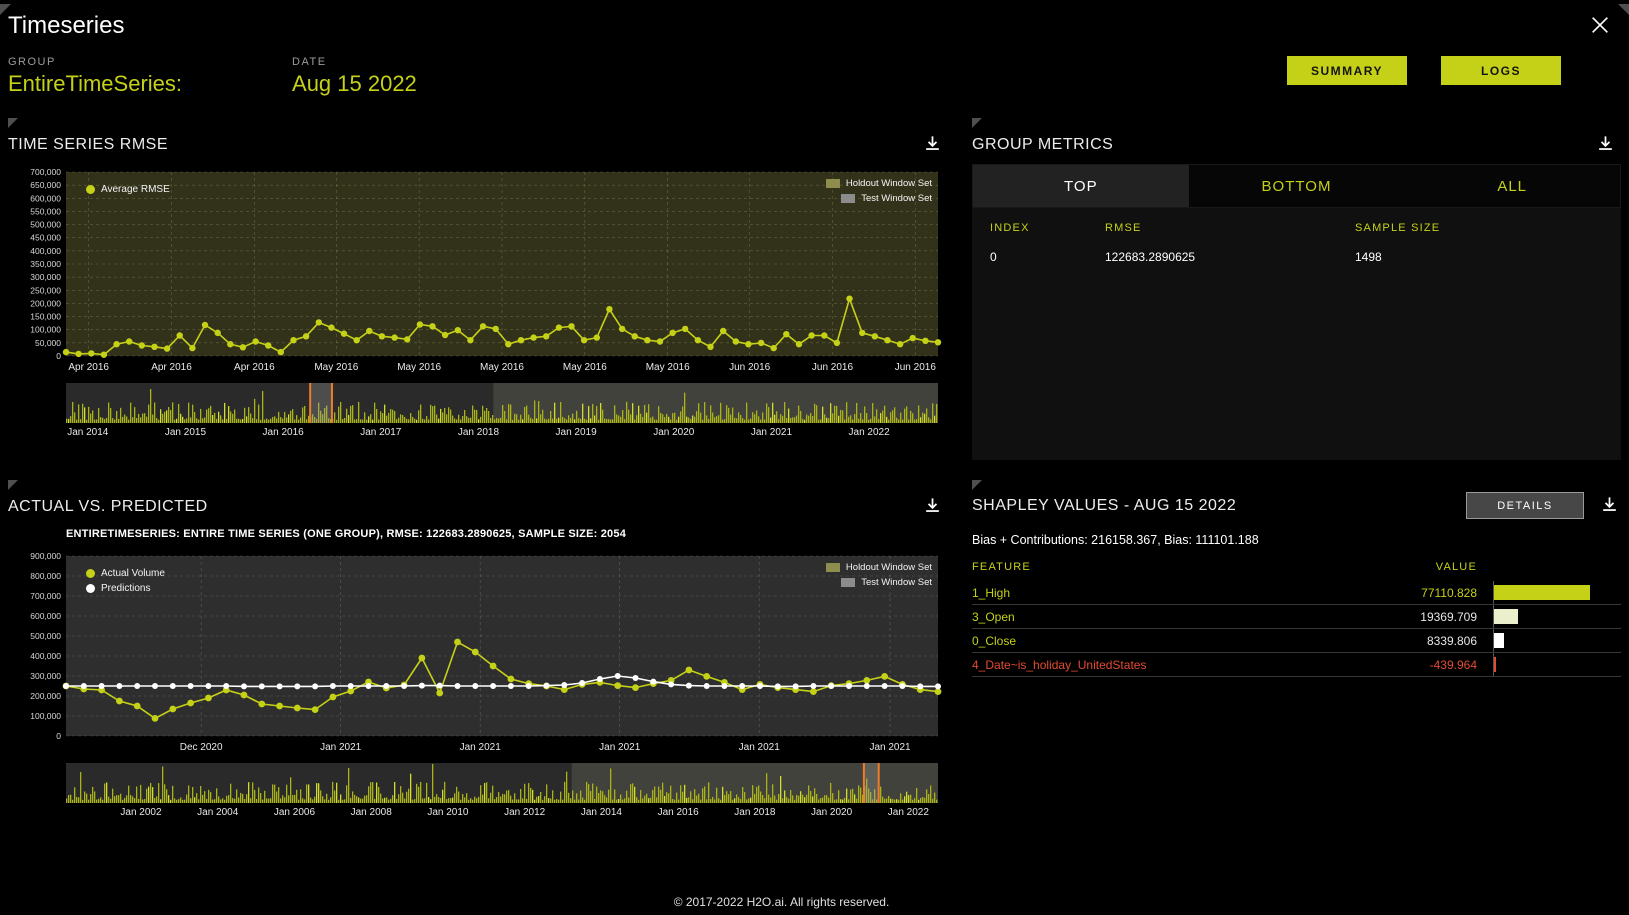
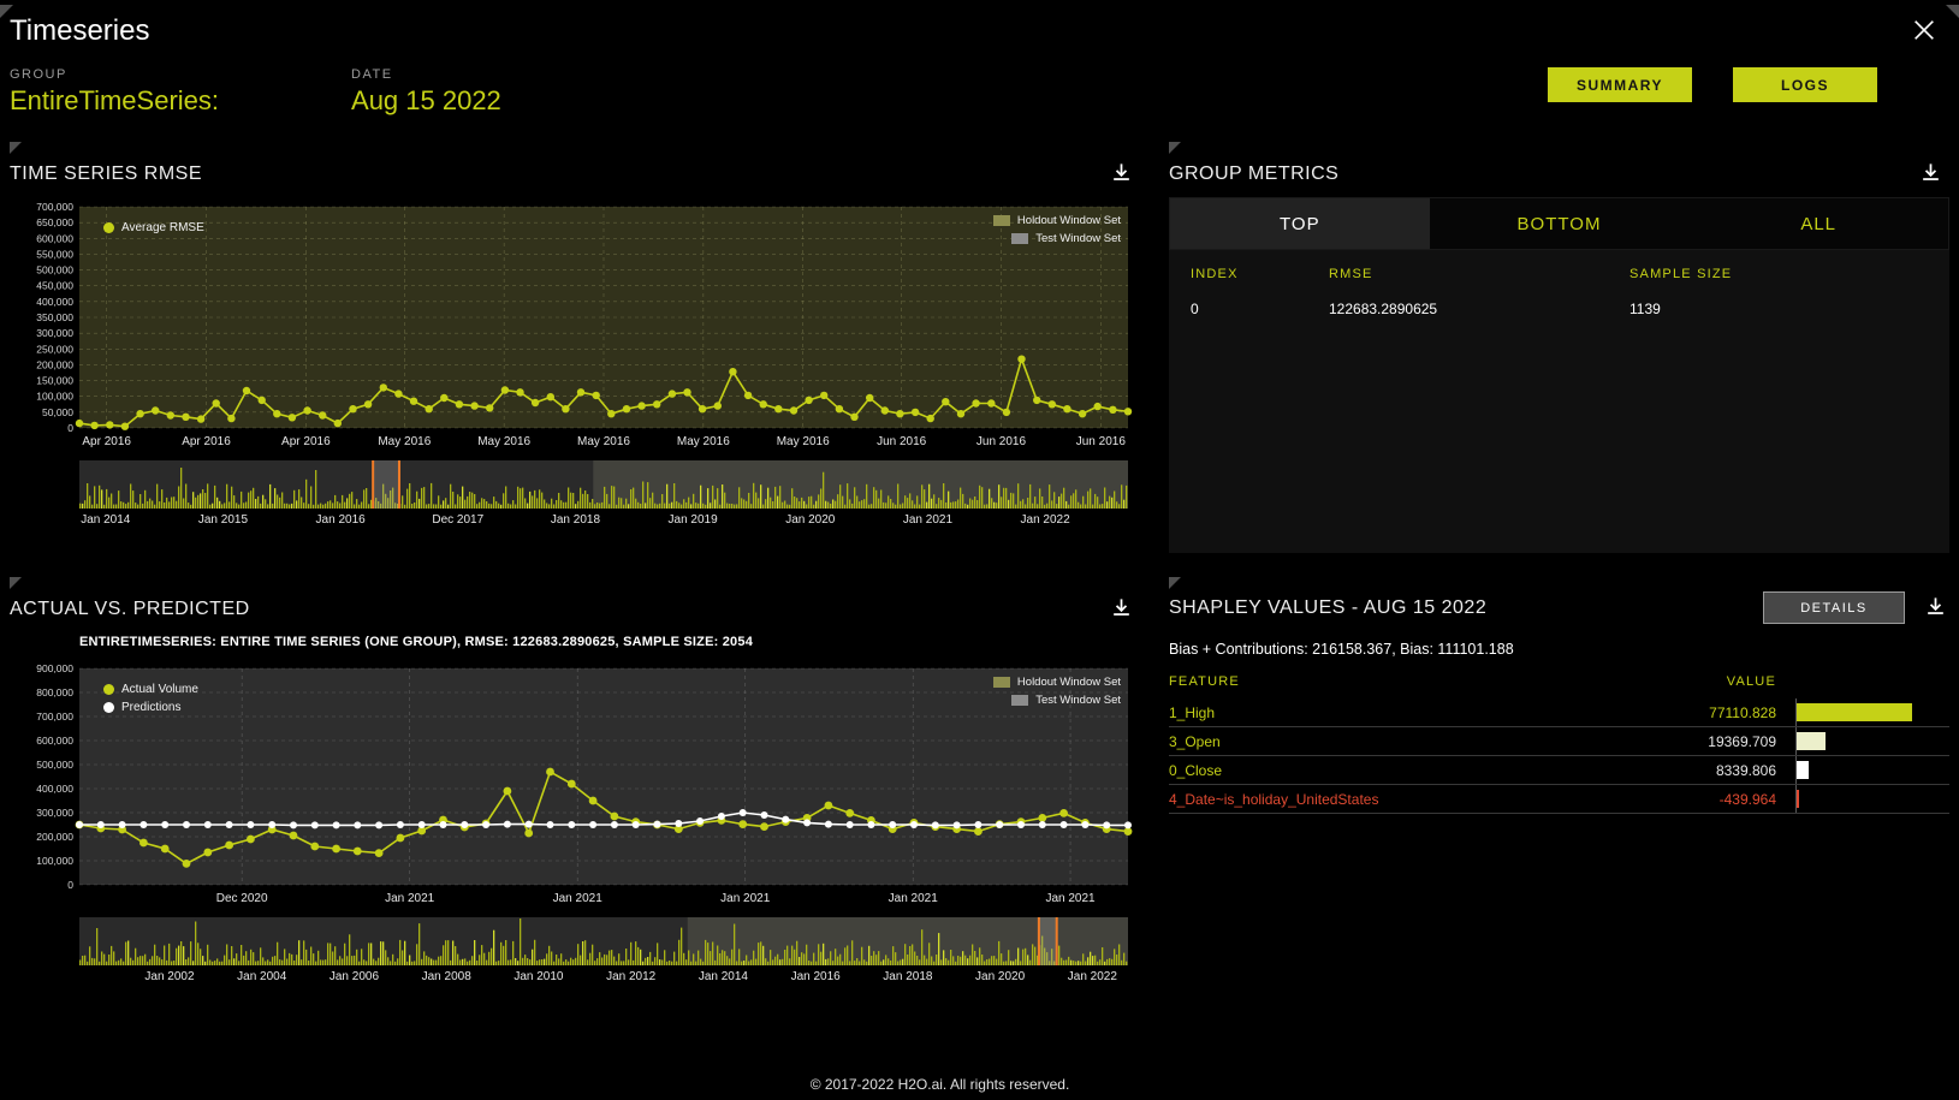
  Timeseries
  GROUP
  EntireTimeSeries:
  DATE
  Aug 15 2022
  SUMMARY
  LOGS
  TIME SERIES RMSE
  0
  50,000
  100,000
  150,000
  200,000
  250,000
  300,000
  350,000
  400,000
  450,000
  500,000
  550,000
  600,000
  650,000
  700,000
  Apr 2016
  Apr 2016
  Apr 2016
  May 2016
  May 2016
  May 2016
  May 2016
  May 2016
  Jun 2016
  Jun 2016
  Jun 2016
  Average RMSE
  Holdout Window Set
  Test Window Set
  Jan 2014
  Jan 2015
  Jan 2016
- Jan 2017
+ Dec 2017
  Jan 2018
  Jan 2019
  Jan 2020
  Jan 2021
  Jan 2022
  GROUP METRICS
  TOP
  BOTTOM
  ALL
  INDEX
  RMSE
  SAMPLE SIZE
  0
  122683.2890625
- 1498
+ 1139
  ACTUAL VS. PREDICTED
  ENTIRETIMESERIES: ENTIRE TIME SERIES (ONE GROUP), RMSE: 122683.2890625, SAMPLE SIZE: 2054
  0
  100,000
  200,000
  300,000
  400,000
  500,000
  600,000
  700,000
  800,000
  900,000
  Dec 2020
  Jan 2021
  Jan 2021
  Jan 2021
  Jan 2021
  Jan 2021
  Actual Volume
  Predictions
  Holdout Window Set
  Test Window Set
  Jan 2002
  Jan 2004
  Jan 2006
  Jan 2008
  Jan 2010
  Jan 2012
  Jan 2014
  Jan 2016
  Jan 2018
  Jan 2020
  Jan 2022
  SHAPLEY VALUES - AUG 15 2022
  DETAILS
  Bias + Contributions: 216158.367, Bias: 111101.188
  FEATURE
  VALUE
  1_High
  77110.828
  3_Open
  19369.709
  0_Close
  8339.806
  4_Date~is_holiday_UnitedStates
  -439.964
  © 2017-2022 H2O.ai. All rights reserved.
